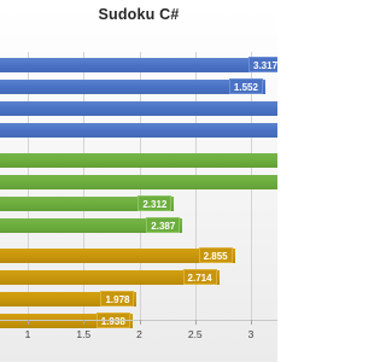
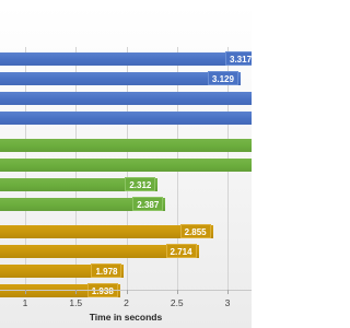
- Sudoku C#
  3.317
- 1.552
+ 3.129
  2.312
  2.387
  2.855
  2.714
  1.978
  1.938
  1
  1.5
  2
  2.5
  3
+ Time in seconds
